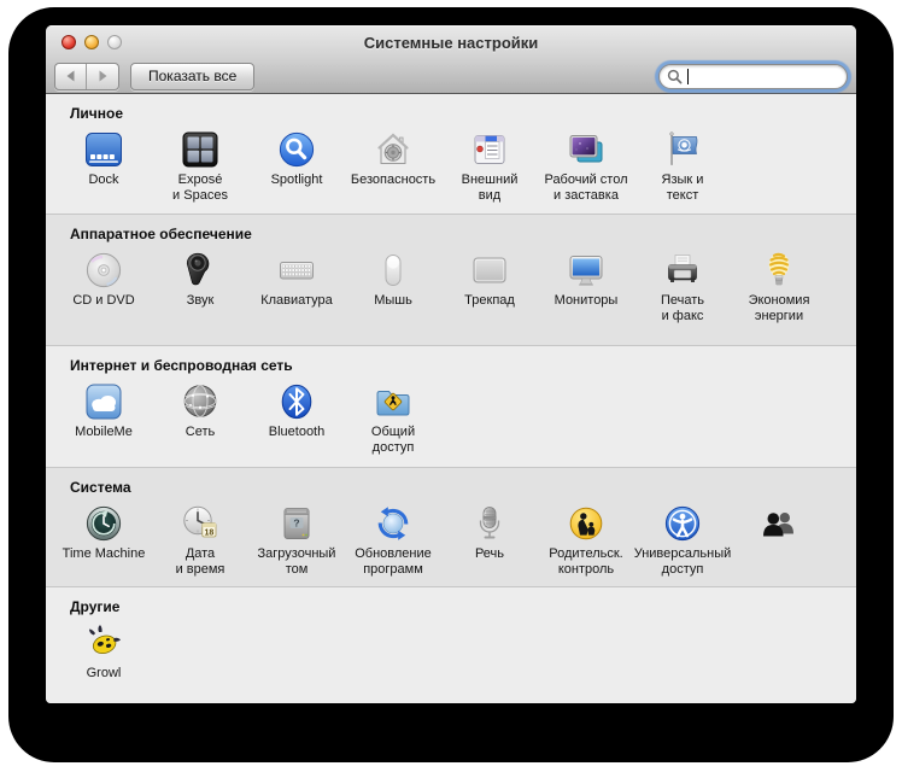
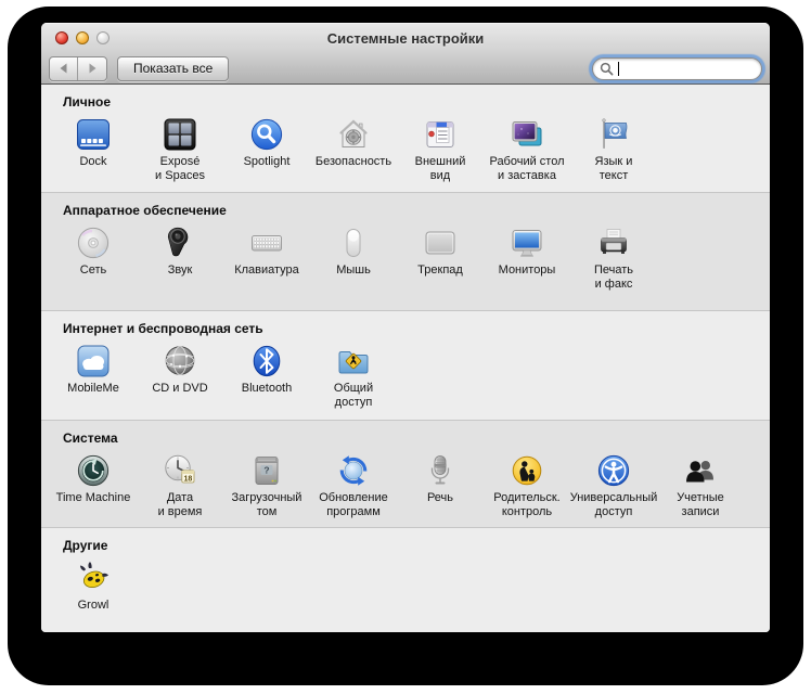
  Системные настройки
  Показать все
  Личное
  Dock
  Exposé
  и Spaces
  Spotlight
  Безопасность
  Внешний
  вид
  Рабочий стол
  и заставка
  Язык и
  текст
  Аппаратное обеспечение
- CD и DVD
+ Сеть
  Звук
  Клавиатура
  Мышь
  Трекпад
  Мониторы
  Печать
  и факс
- Экономия
- энергии
  Интернет и беспроводная сеть
  MobileMe
- Сеть
+ CD и DVD
  Bluetooth
  Общий
  доступ
  Система
  Time Machine
  Дата
  и время
  ?
  Загрузочный
  том
  Обновление
  программ
  Речь
  Родительск.
  контроль
  Универсальный
  доступ
+ Учетные
+ записи
  Другие
  Growl
